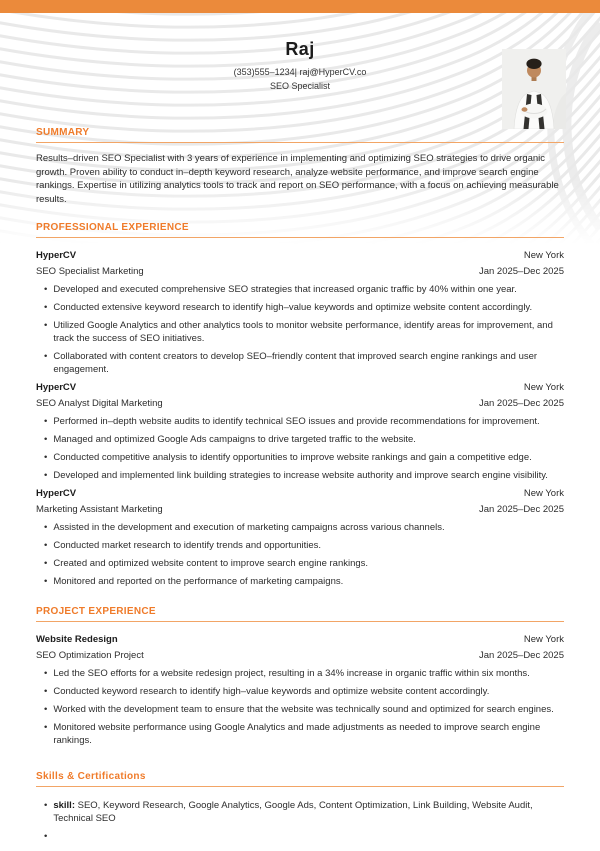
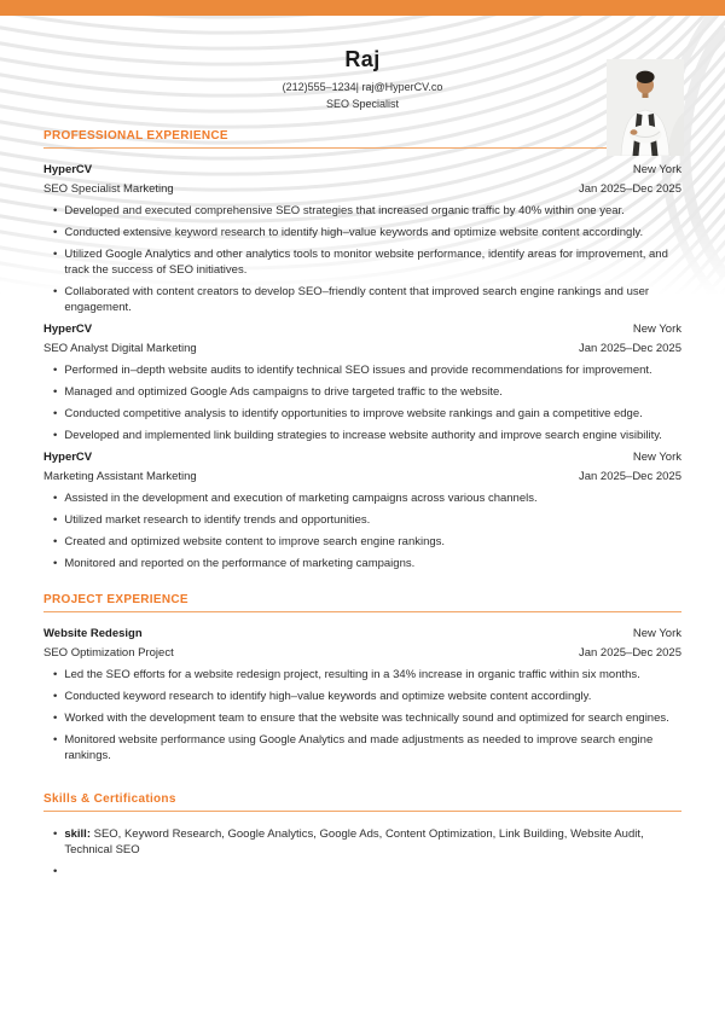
  Raj
- (353)555–1234| raj@HyperCV.co
+ (212)555–1234| raj@HyperCV.co
  SEO Specialist
- SUMMARY
- Results–driven SEO Specialist with 3 years of experience in implementing and optimizing SEO strategies to drive organic growth. Proven ability to conduct in–depth keyword research, analyze website performance, and improve search engine rankings. Expertise in utilizing analytics tools to track and report on SEO performance, with a focus on achieving measurable results.
  PROFESSIONAL EXPERIENCE
  HyperCV
  New York
  SEO Specialist Marketing
  Jan 2025–Dec 2025
  •
  Developed and executed comprehensive SEO strategies that increased organic traffic by 40% within one year.
  •
  Conducted extensive keyword research to identify high–value keywords and optimize website content accordingly.
  •
  Utilized Google Analytics and other analytics tools to monitor website performance, identify areas for improvement, and track the success of SEO initiatives.
  •
  Collaborated with content creators to develop SEO–friendly content that improved search engine rankings and user engagement.
  HyperCV
  New York
  SEO Analyst Digital Marketing
  Jan 2025–Dec 2025
  •
  Performed in–depth website audits to identify technical SEO issues and provide recommendations for improvement.
  •
  Managed and optimized Google Ads campaigns to drive targeted traffic to the website.
  •
  Conducted competitive analysis to identify opportunities to improve website rankings and gain a competitive edge.
  •
  Developed and implemented link building strategies to increase website authority and improve search engine visibility.
  HyperCV
  New York
  Marketing Assistant Marketing
  Jan 2025–Dec 2025
  •
  Assisted in the development and execution of marketing campaigns across various channels.
  •
- Conducted market research to identify trends and opportunities.
+ Utilized market research to identify trends and opportunities.
  •
  Created and optimized website content to improve search engine rankings.
  •
  Monitored and reported on the performance of marketing campaigns.
  PROJECT EXPERIENCE
  Website Redesign
  New York
  SEO Optimization Project
  Jan 2025–Dec 2025
  •
  Led the SEO efforts for a website redesign project, resulting in a 34% increase in organic traffic within six months.
  •
  Conducted keyword research to identify high–value keywords and optimize website content accordingly.
  •
  Worked with the development team to ensure that the website was technically sound and optimized for search engines.
  •
  Monitored website performance using Google Analytics and made adjustments as needed to improve search engine rankings.
  Skills & Certifications
  •
  skill: SEO, Keyword Research, Google Analytics, Google Ads, Content Optimization, Link Building, Website Audit, Technical SEO
  •
